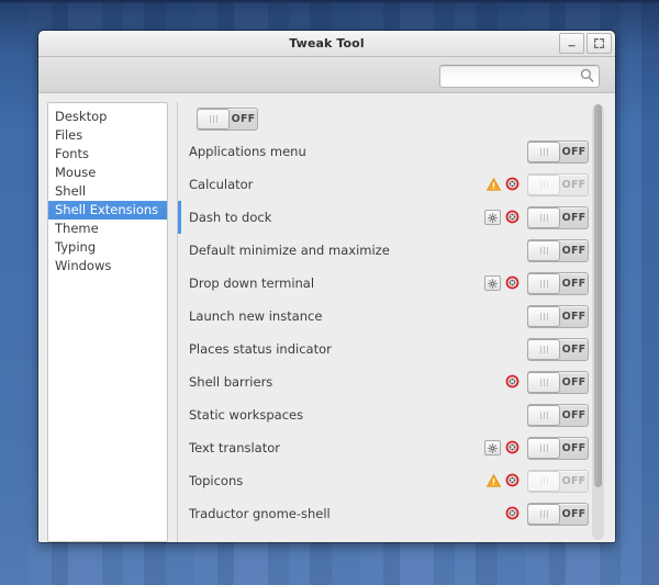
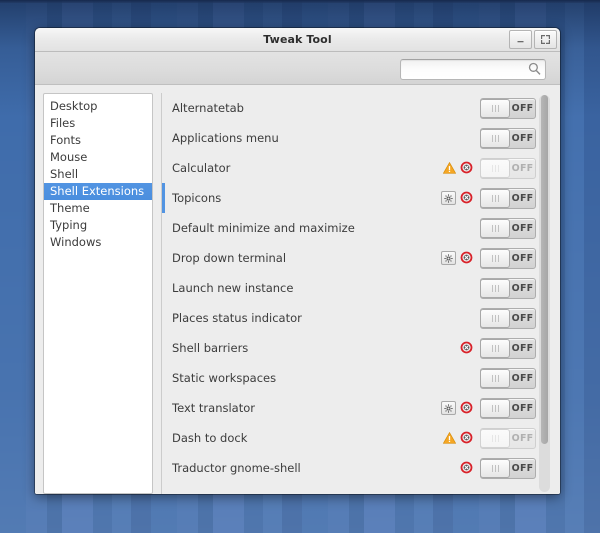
  Tweak Tool
  Desktop
  Files
  Fonts
  Mouse
  Shell
  Shell Extensions
  Theme
  Typing
  Windows
+ Alternatetab
  OFF
  Applications menu
  OFF
  Calculator
  OFF
- Dash to dock
+ Topicons
  OFF
  Default minimize and maximize
  OFF
  Drop down terminal
  OFF
  Launch new instance
  OFF
  Places status indicator
  OFF
  Shell barriers
  OFF
  Static workspaces
  OFF
  Text translator
  OFF
- Topicons
+ Dash to dock
  OFF
  Traductor gnome-shell
  OFF
